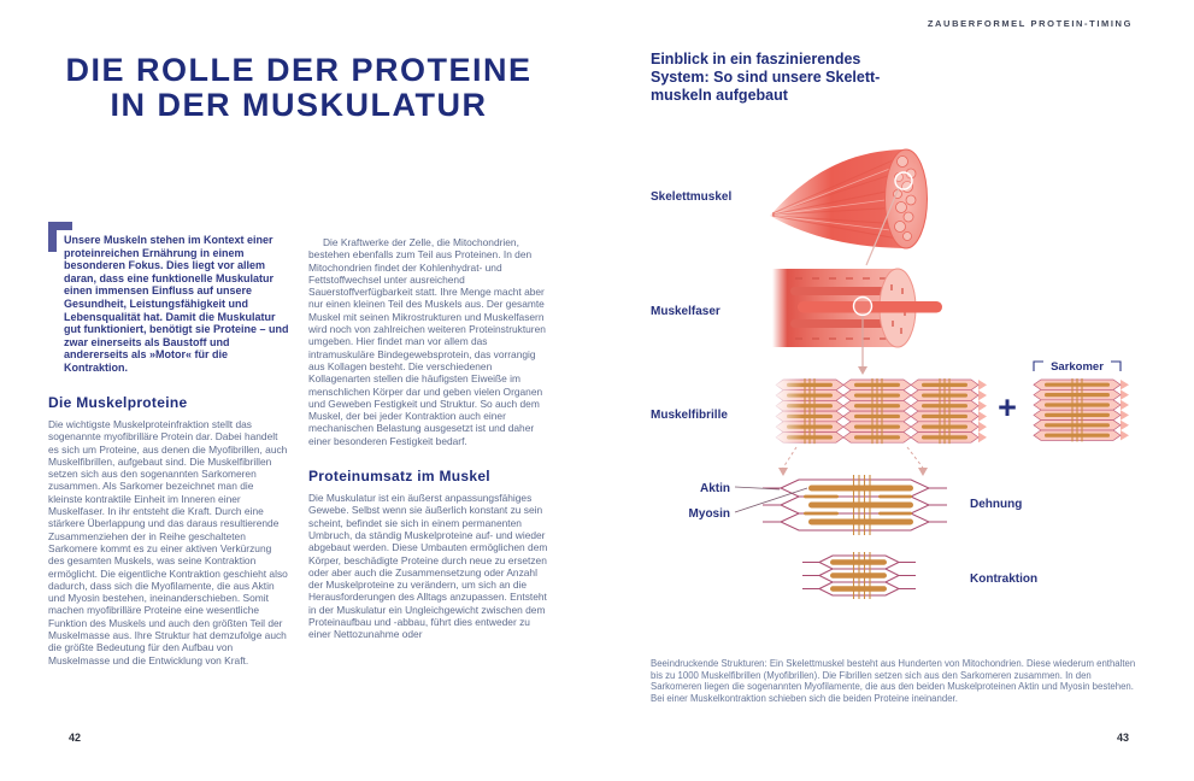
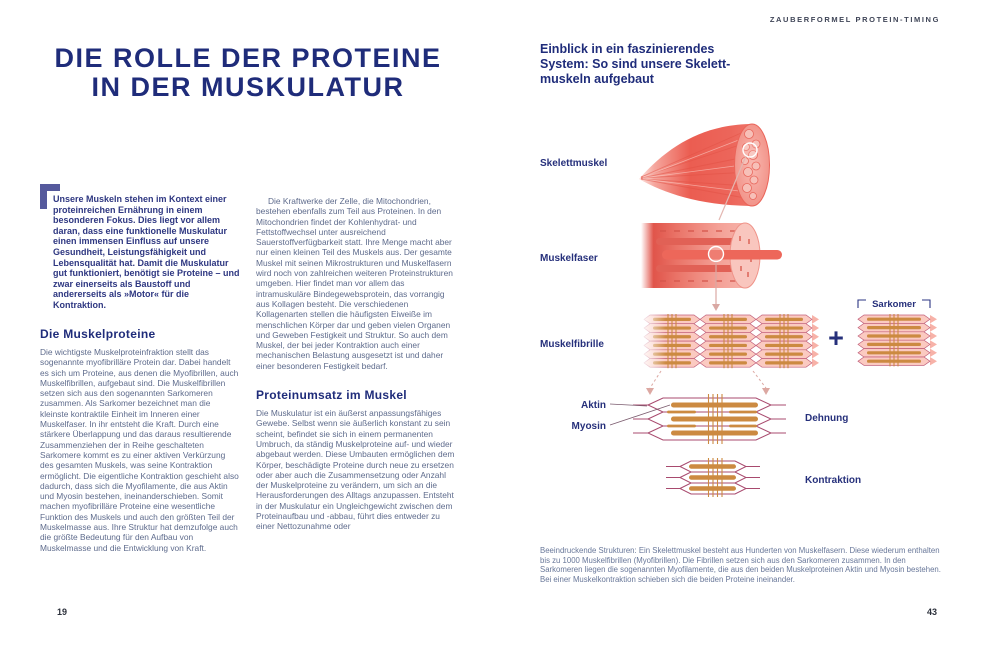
  ZAUBERFORMEL PROTEIN-TIMING
  DIE ROLLE DER PROTEINE
  IN DER MUSKULATUR
  Unsere Muskeln stehen im Kontext einer proteinreichen Ernährung in einem besonderen Fokus. Dies liegt vor allem daran, dass eine funktionelle Muskulatur einen immensen Einfluss auf unsere Gesundheit, Leistungsfähigkeit und Lebensqualität hat. Damit die Muskulatur gut funktioniert, benötigt sie Proteine – und zwar einerseits als Baustoff und andererseits als »Motor« für die Kontraktion.
  Die Muskelproteine
  Die wichtigste Muskelproteinfraktion stellt das sogenannte myofibrilläre Protein dar. Dabei handelt es sich um Proteine, aus denen die Myofibrillen, auch Muskelfibrillen, aufgebaut sind. Die Muskelfibrillen setzen sich aus den sogenannten Sarkomeren zusammen. Als Sarkomer bezeichnet man die kleinste kontraktile Einheit im Inneren einer Muskelfaser. In ihr entsteht die Kraft. Durch eine stärkere Überlappung und das daraus resultierende Zusammenziehen der in Reihe geschalteten Sarkomere kommt es zu einer aktiven Verkürzung des gesamten Muskels, was seine Kontraktion ermöglicht. Die eigentliche Kontraktion geschieht also dadurch, dass sich die Myofilamente, die aus Aktin und Myosin bestehen, ineinanderschieben. Somit machen myofibrilläre Proteine eine wesentliche Funktion des Muskels und auch den größten Teil der Muskelmasse aus. Ihre Struktur hat demzufolge auch die größte Bedeutung für den Aufbau von Muskelmasse und die Entwicklung von Kraft.
  Die Kraftwerke der Zelle, die Mitochondrien, bestehen ebenfalls zum Teil aus Proteinen. In den Mitochondrien findet der Kohlenhydrat- und Fettstoffwechsel unter ausreichend Sauerstoffverfügbarkeit statt. Ihre Menge macht aber nur einen kleinen Teil des Muskels aus. Der gesamte Muskel mit seinen Mikrostrukturen und Muskelfasern wird noch von zahlreichen weiteren Proteinstrukturen umgeben. Hier findet man vor allem das intramuskuläre Bindegewebsprotein, das vorrangig aus Kollagen besteht. Die verschiedenen Kollagenarten stellen die häufigsten Eiweiße im menschlichen Körper dar und geben vielen Organen und Geweben Festigkeit und Struktur. So auch dem Muskel, der bei jeder Kontraktion auch einer mechanischen Belastung ausgesetzt ist und daher einer besonderen Festigkeit bedarf.
  Proteinumsatz im Muskel
  Die Muskulatur ist ein äußerst anpassungsfähiges Gewebe. Selbst wenn sie äußerlich konstant zu sein scheint, befindet sie sich in einem permanenten Umbruch, da ständig Muskelproteine auf- und wieder abgebaut werden. Diese Umbauten ermöglichen dem Körper, beschädigte Proteine durch neue zu ersetzen oder aber auch die Zusammensetzung oder Anzahl der Muskelproteine zu verändern, um sich an die Herausforderungen des Alltags anzupassen. Entsteht in der Muskulatur ein Ungleichgewicht zwischen dem Proteinaufbau und -abbau, führt dies entweder zu einer Nettozunahme oder
  Einblick in ein faszinierendes
  System: So sind unsere Skelett-
  muskeln aufgebaut
  +
  Sarkomer
  Skelettmuskel
  Muskelfaser
  Muskelfibrille
  Aktin
  Myosin
  Dehnung
  Kontraktion
- Beeindruckende Strukturen: Ein Skelettmuskel besteht aus Hunderten von Mitochondrien. Diese wiederum enthalten bis zu 1000 Muskelfibrillen (Myofibrillen). Die Fibrillen setzen sich aus den Sarkomeren zusammen. In den Sarkomeren liegen die sogenannten Myofilamente, die aus den beiden Muskelproteinen Aktin und Myosin bestehen. Bei einer Muskelkontraktion schieben sich die beiden Proteine ineinander.
+ Beeindruckende Strukturen: Ein Skelettmuskel besteht aus Hunderten von Muskelfasern. Diese wiederum enthalten bis zu 1000 Muskelfibrillen (Myofibrillen). Die Fibrillen setzen sich aus den Sarkomeren zusammen. In den Sarkomeren liegen die sogenannten Myofilamente, die aus den beiden Muskelproteinen Aktin und Myosin bestehen. Bei einer Muskelkontraktion schieben sich die beiden Proteine ineinander.
- 42
+ 19
  43
